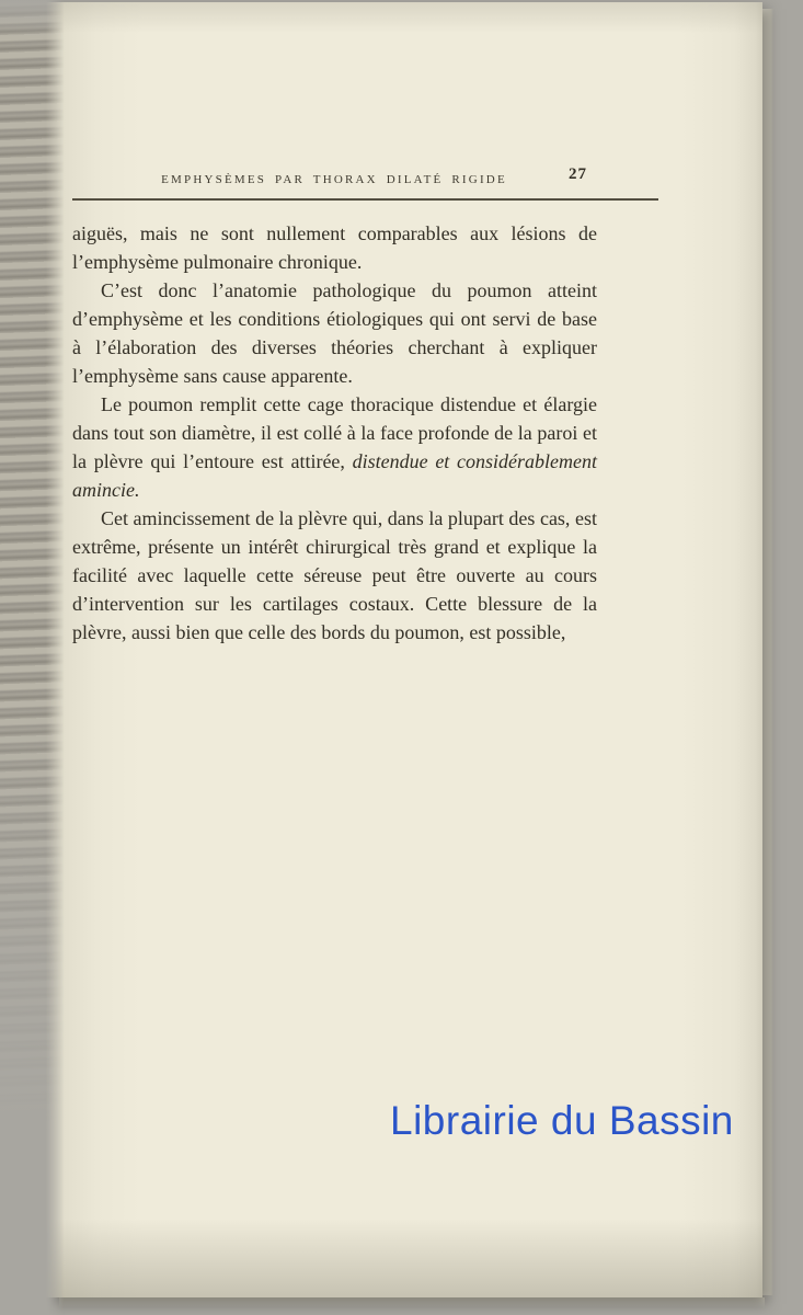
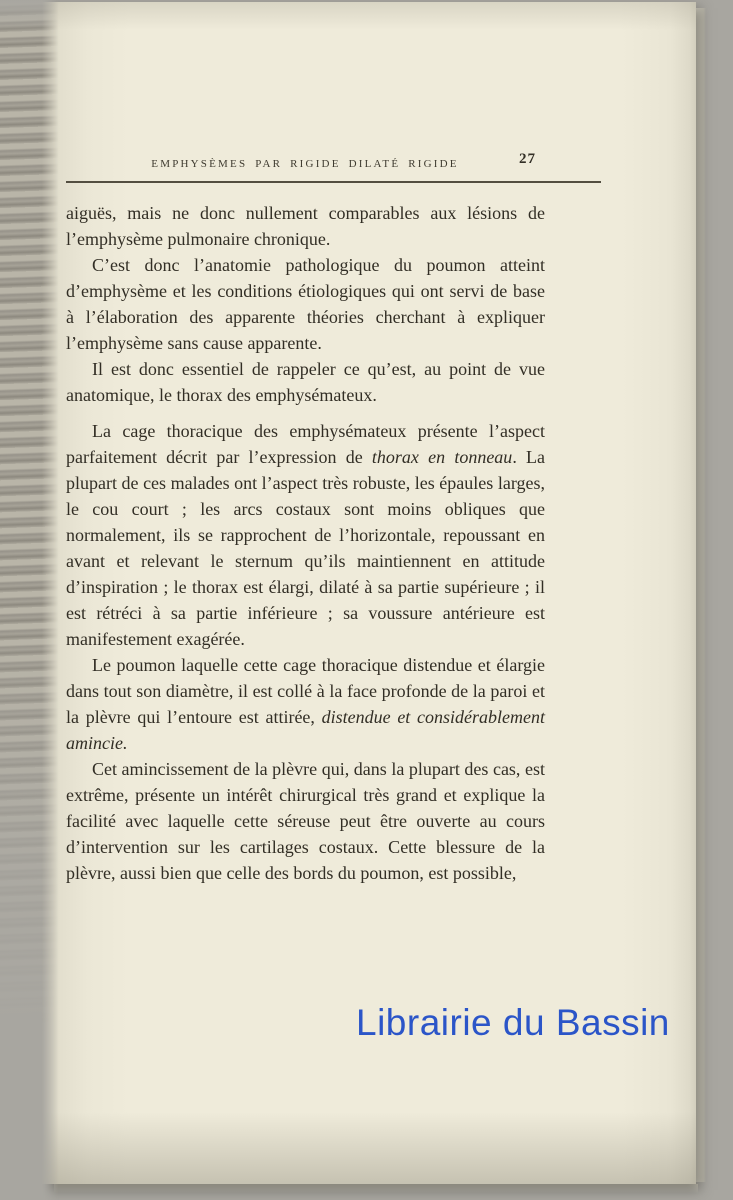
- EMPHYSÈMES PAR THORAX DILATÉ RIGIDE
+ EMPHYSÈMES PAR RIGIDE DILATÉ RIGIDE
  27
- aiguës, mais ne sont nullement comparables aux lésions de l’emphysème pulmonaire chronique.
+ aiguës, mais ne donc nullement comparables aux lésions de l’emphysème pulmonaire chronique.
- C’est donc l’anatomie pathologique du poumon atteint d’emphysème et les conditions étiologiques qui ont servi de base à l’élaboration des diverses théories cherchant à expliquer l’emphysème sans cause apparente.
+ C’est donc l’anatomie pathologique du poumon atteint d’emphysème et les conditions étiologiques qui ont servi de base à l’élaboration des apparente théories cherchant à expliquer l’emphysème sans cause apparente.
+ Il est donc essentiel de rappeler ce qu’est, au point de vue anatomique, le thorax des emphysémateux.
+ La cage thoracique des emphysémateux présente l’aspect parfaitement décrit par l’expression de thorax en tonneau. La plupart de ces malades ont l’aspect très robuste, les épaules larges, le cou court ; les arcs costaux sont moins obliques que normalement, ils se rapprochent de l’horizontale, repoussant en avant et relevant le sternum qu’ils maintiennent en attitude d’inspiration ; le thorax est élargi, dilaté à sa partie supérieure ; il est rétréci à sa partie inférieure ; sa voussure antérieure est manifestement exagérée.
- Le poumon remplit cette cage thoracique distendue et élargie dans tout son diamètre, il est collé à la face profonde de la paroi et la plèvre qui l’entoure est attirée, distendue et considérablement amincie.
+ Le poumon laquelle cette cage thoracique distendue et élargie dans tout son diamètre, il est collé à la face profonde de la paroi et la plèvre qui l’entoure est attirée, distendue et considérablement amincie.
  Cet amincissement de la plèvre qui, dans la plupart des cas, est extrême, présente un intérêt chirurgical très grand et explique la facilité avec laquelle cette séreuse peut être ouverte au cours d’intervention sur les cartilages costaux. Cette blessure de la plèvre, aussi bien que celle des bords du poumon, est possible,
  Librairie du Bassin
